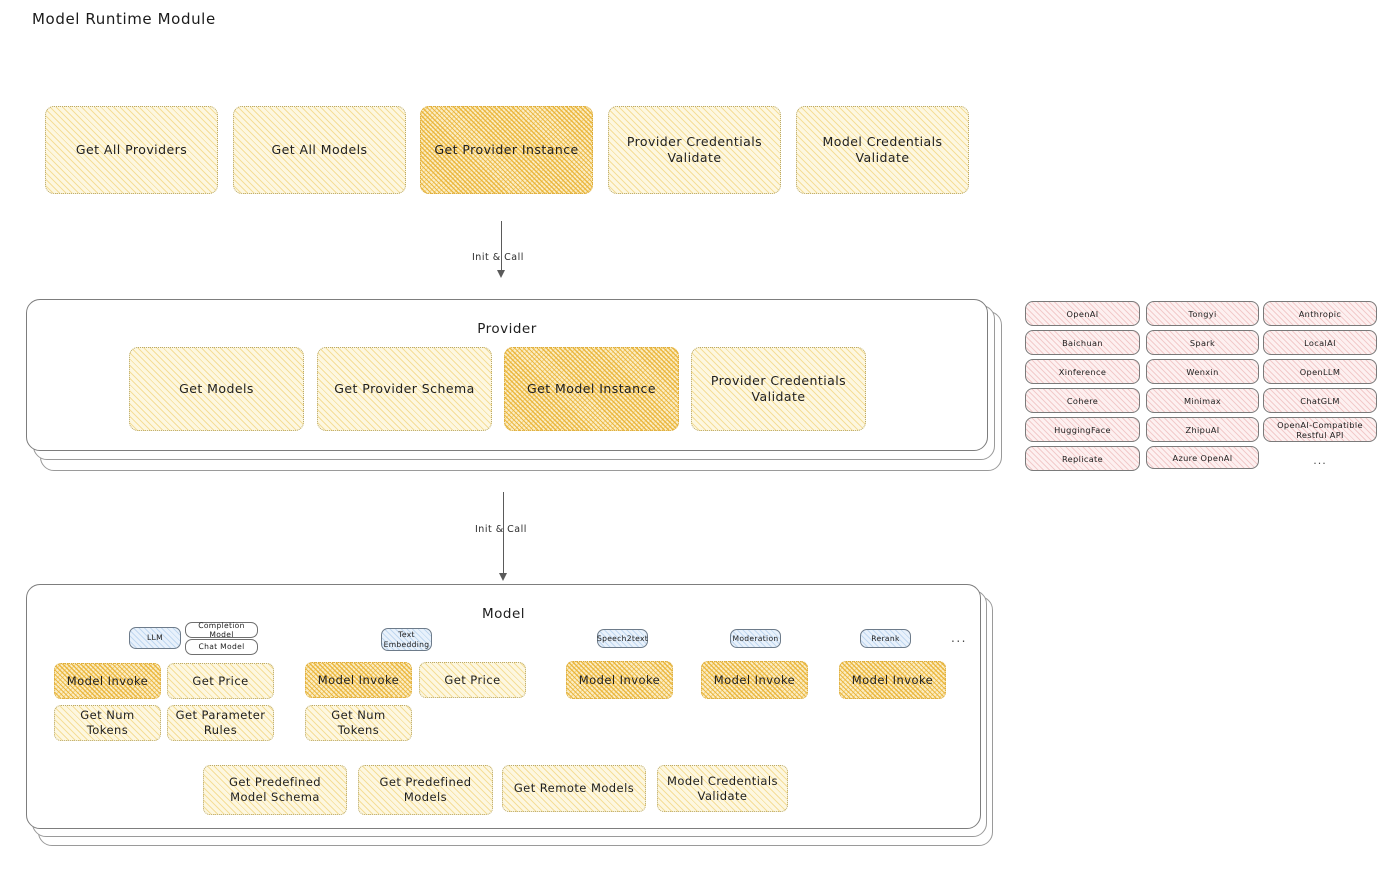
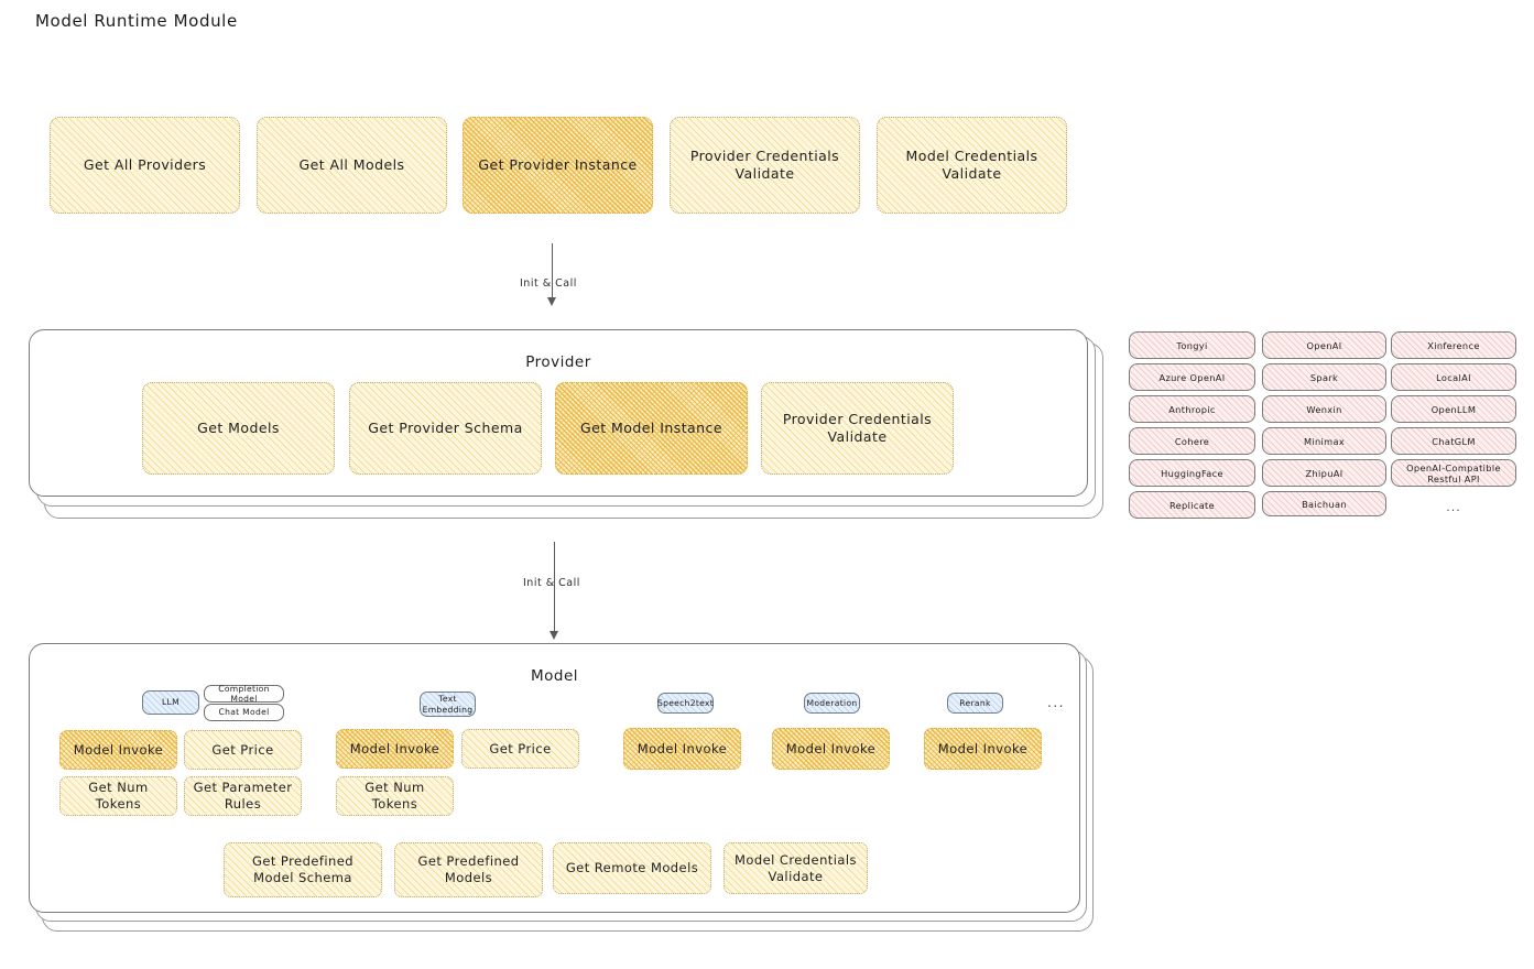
  Model Runtime Module
  Get All Providers
  Get All Models
  Get Provider Instance
  Provider Credentials Validate
  Model Credentials Validate
  Init & Call
  Provider
  Get Models
  Get Provider Schema
  Get Model Instance
  Provider Credentials Validate
- OpenAI
+ Tongyi
- Baichuan
+ Azure OpenAI
- Xinference
+ Anthropic
  Cohere
  HuggingFace
  Replicate
- Tongyi
+ OpenAI
  Spark
  Wenxin
  Minimax
  ZhipuAI
- Azure OpenAI
+ Baichuan
- Anthropic
+ Xinference
  LocalAI
  OpenLLM
  ChatGLM
  OpenAI-Compatible Restful API
  ...
  Init & Call
  Model
  LLM
  Completion Model
  Chat Model
  Model Invoke
  Get Price
  Get Num Tokens
  Get Parameter Rules
  Text Embedding
  Model Invoke
  Get Price
  Get Num Tokens
  Speech2text
  Model Invoke
  Moderation
  Model Invoke
  Rerank
  Model Invoke
  ...
  Get Predefined Model Schema
  Get Predefined Models
  Get Remote Models
  Model Credentials Validate
